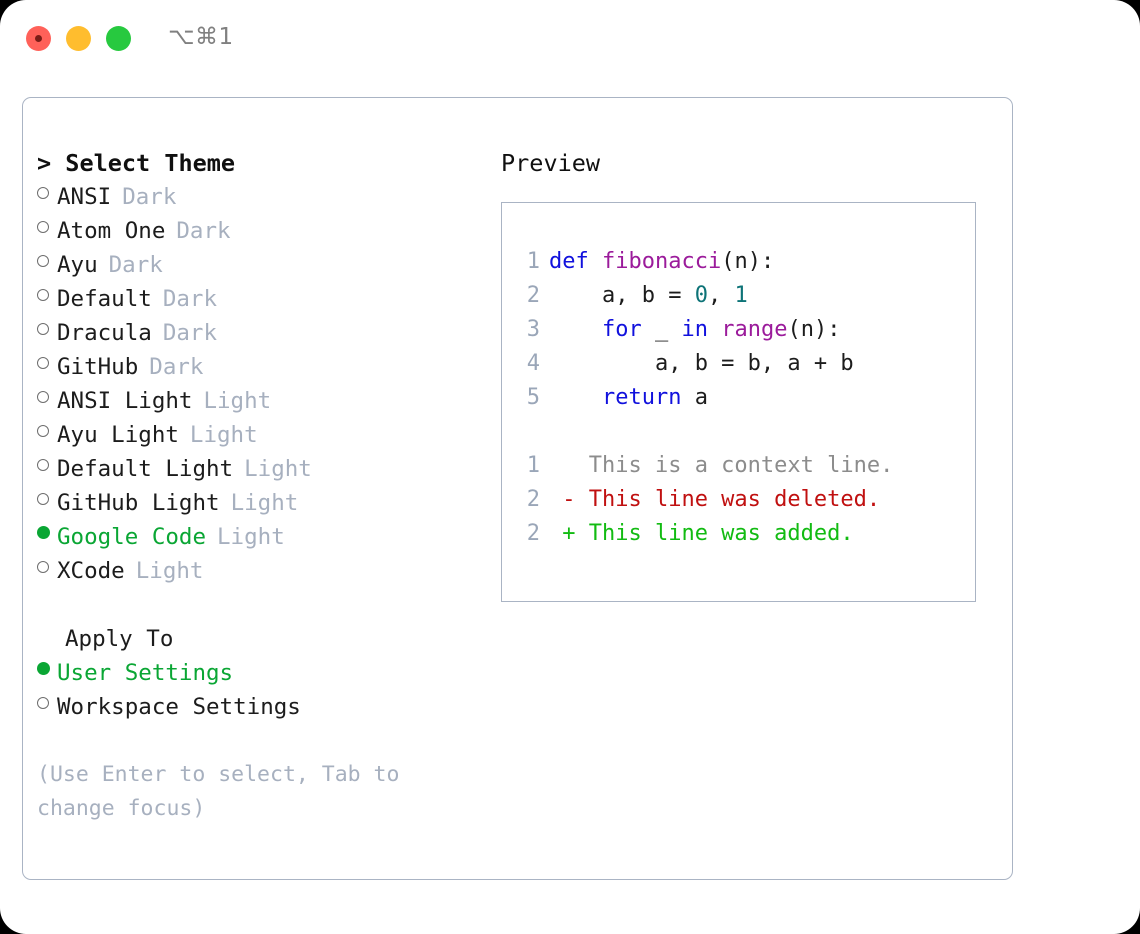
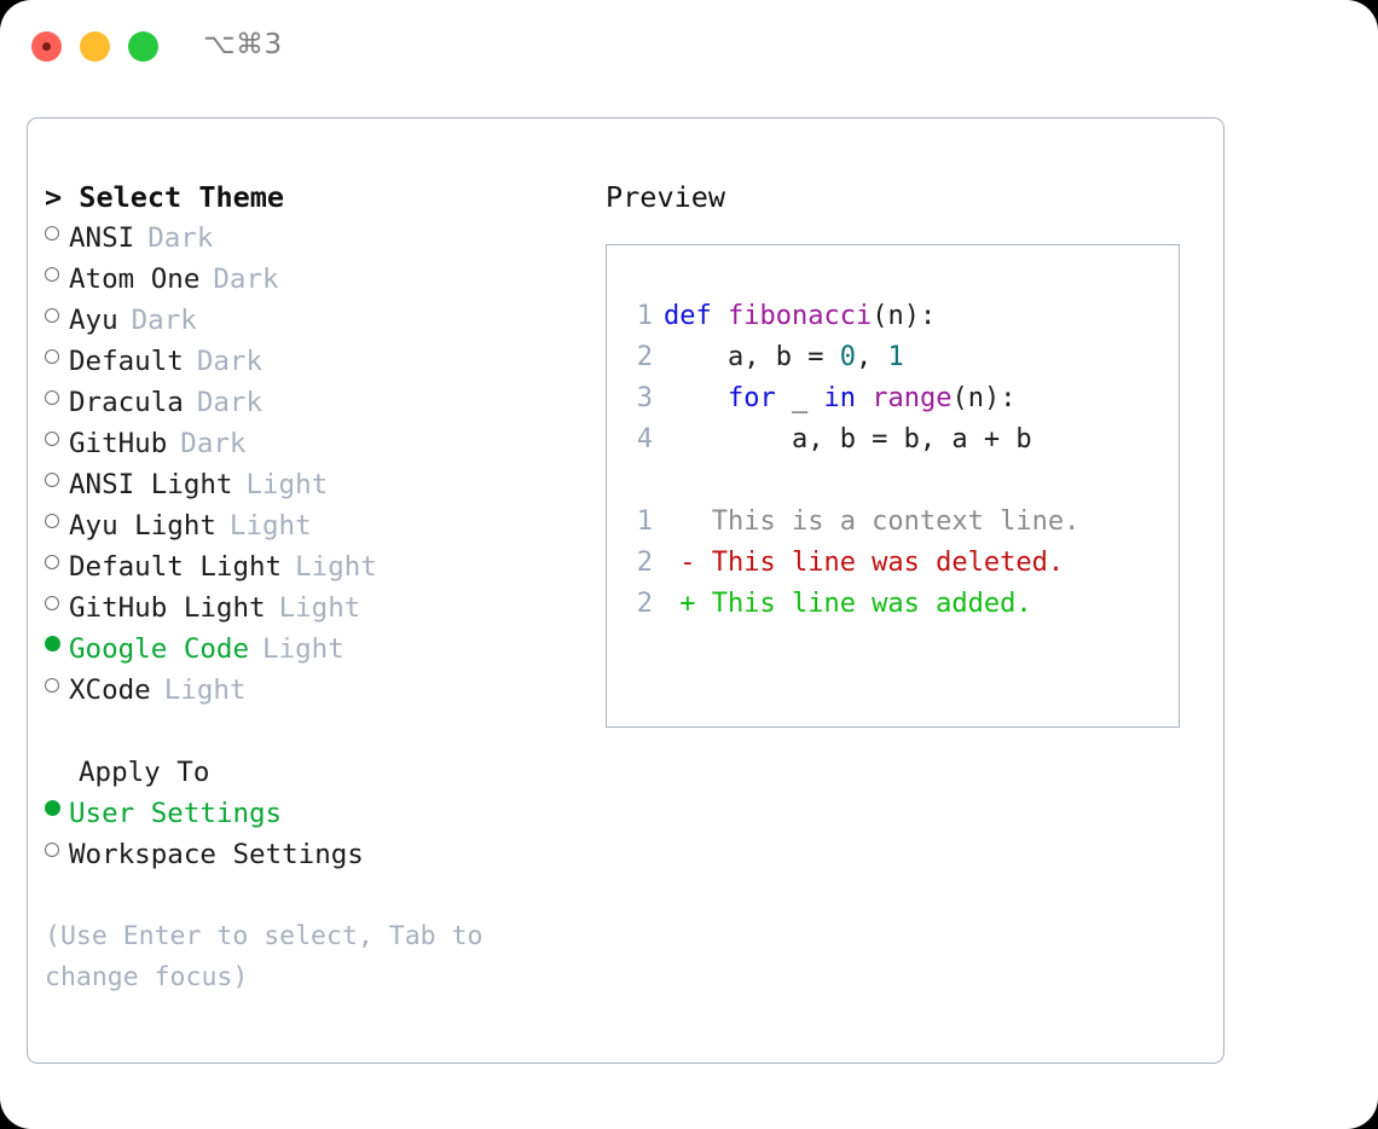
- ⌥⌘1
+ ⌥⌘3
  > Select Theme
  ANSI
  Dark
  Atom One
  Dark
  Ayu
  Dark
  Default
  Dark
  Dracula
  Dark
  GitHub
  Dark
  ANSI Light
  Light
  Ayu Light
  Light
  Default Light
  Light
  GitHub Light
  Light
  Google Code
  Light
  XCode
  Light
  Apply To
  User Settings
  Workspace Settings
  (Use Enter to select, Tab to change focus)
  Preview
  1 def fibonacci(n):
  2 a, b = 0, 1
  3 for _ in range(n):
  4 a, b = b, a + b
- 5 return a
  1 This is a context line.
  2 - This line was deleted.
  2 + This line was added.
